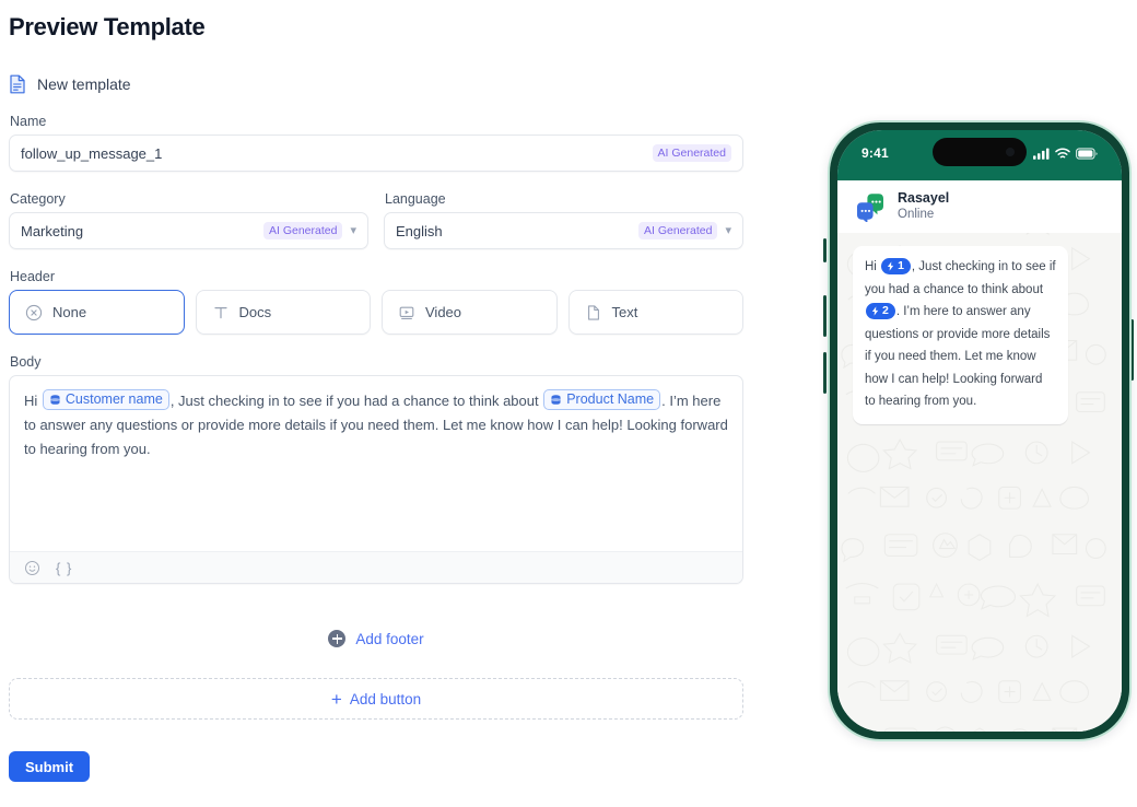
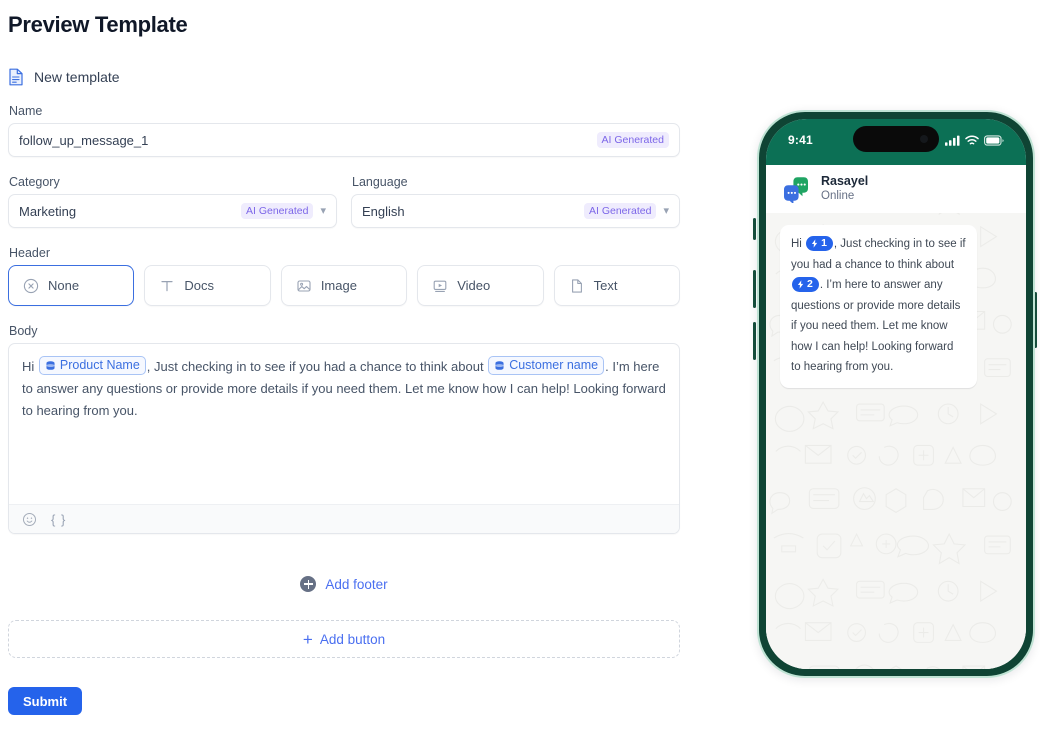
  Preview Template
  New template
  Name
  follow_up_message_1
  AI Generated
  Category
  Marketing
  AI Generated
  ▾
  Language
  English
  AI Generated
  ▾
  Header
  None
  Docs
+ Image
  Video
  Text
  Body
  Hi
- Customer name
+ Product Name
  , Just checking in to see if you had a chance to think about
- Product Name
+ Customer name
  . I’m here to answer any questions or provide more details if you need them. Let me know how I can help! Looking forward to hearing from you.
  { }
  Add footer
  +
  Add button
  Submit
  9:41
  Rasayel
  Online
  Hi
  1
  , Just checking in to see if you had a chance to think about
  2
  . I’m here to answer any questions or provide more details if you need them. Let me know how I can help! Looking forward to hearing from you.
